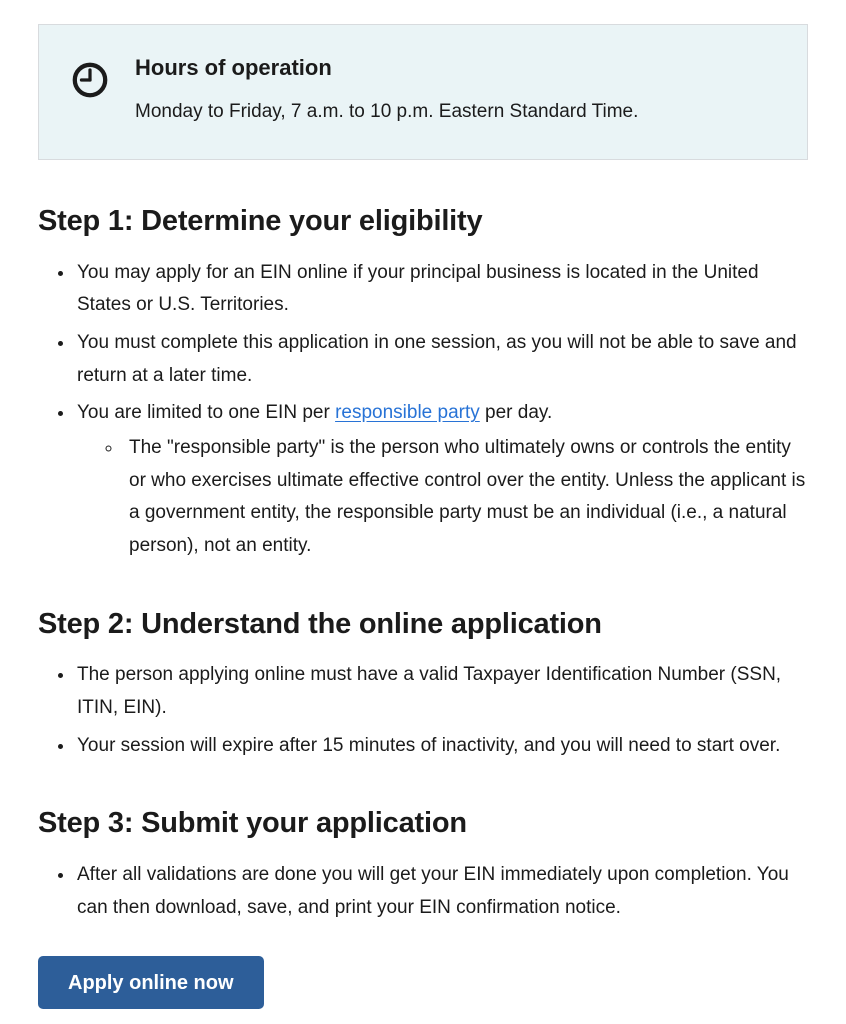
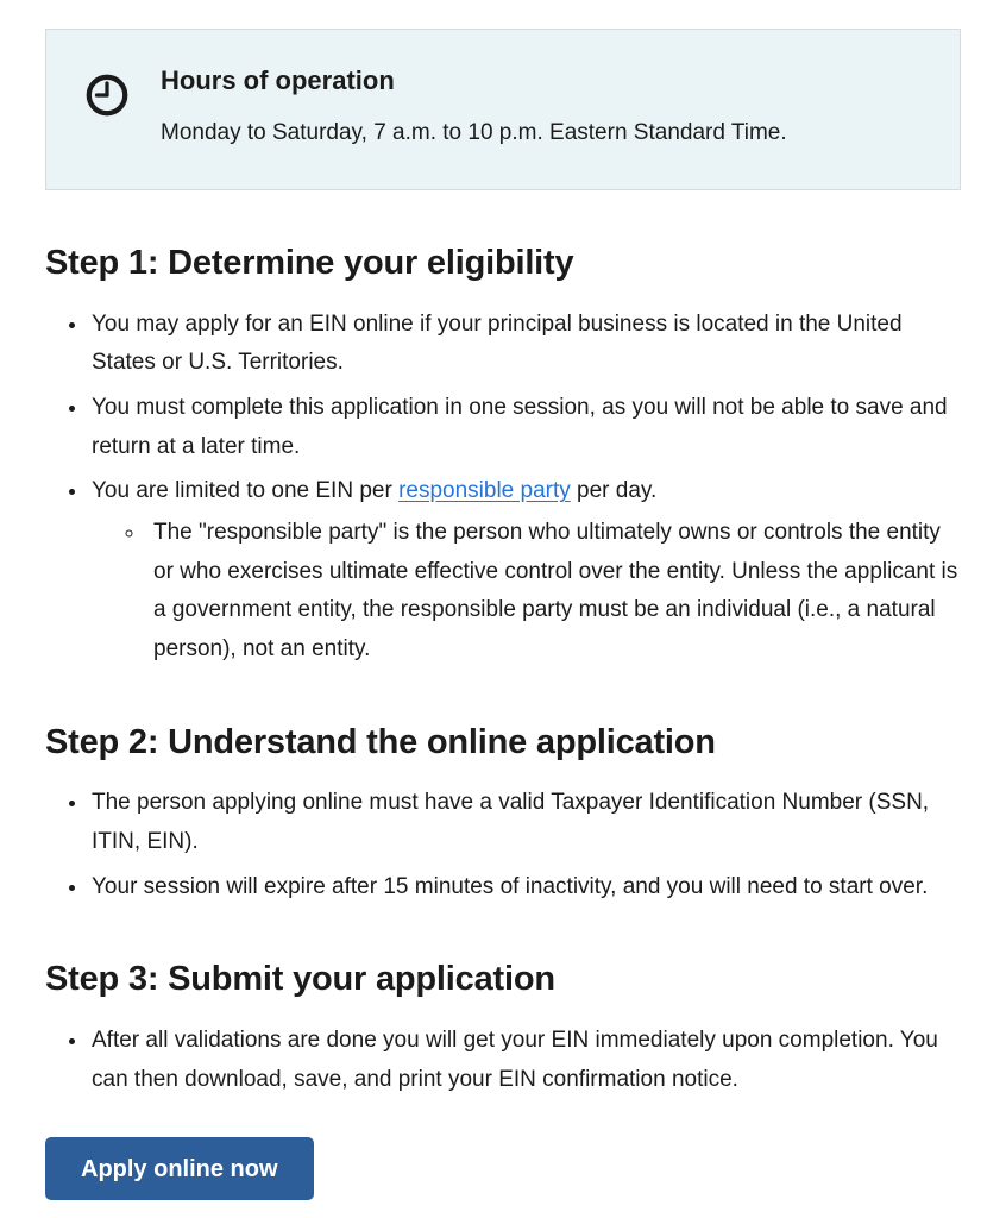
  Hours of operation
- Monday to Friday, 7 a.m. to 10 p.m. Eastern Standard Time.
+ Monday to Saturday, 7 a.m. to 10 p.m. Eastern Standard Time.
  Step 1: Determine your eligibility
  You may apply for an EIN online if your principal business is located in the United States or U.S. Territories.
  You must complete this application in one session, as you will not be able to save and return at a later time.
  You are limited to one EIN per responsible party per day.
  The "responsible party" is the person who ultimately owns or controls the entity or who exercises ultimate effective control over the entity. Unless the applicant is a government entity, the responsible party must be an individual (i.e., a natural person), not an entity.
  Step 2: Understand the online application
  The person applying online must have a valid Taxpayer Identification Number (SSN, ITIN, EIN).
  Your session will expire after 15 minutes of inactivity, and you will need to start over.
  Step 3: Submit your application
  After all validations are done you will get your EIN immediately upon completion. You can then download, save, and print your EIN confirmation notice.
  Apply online now
